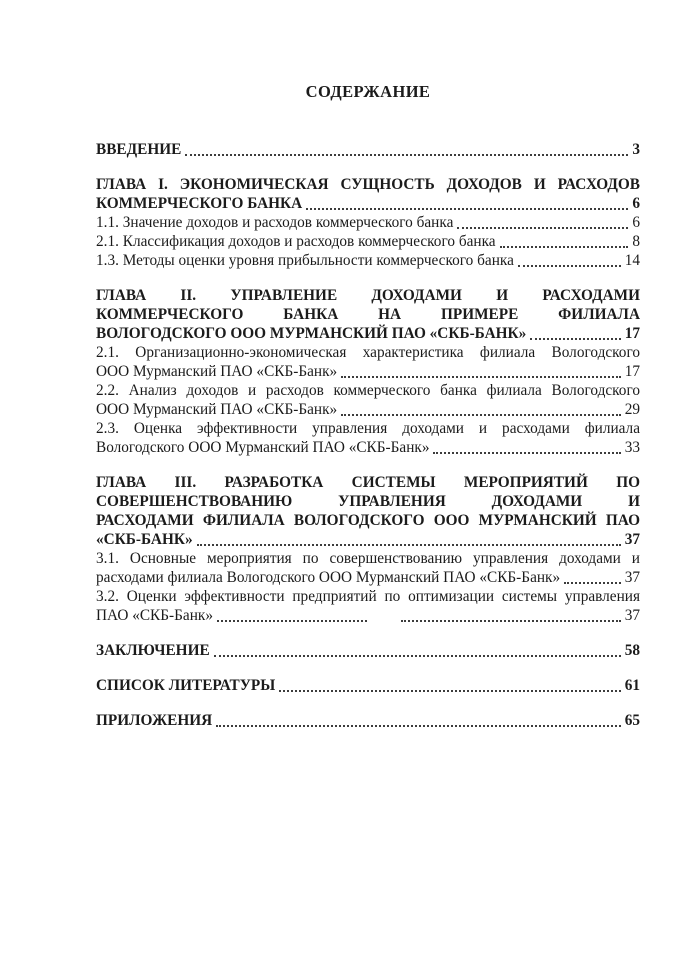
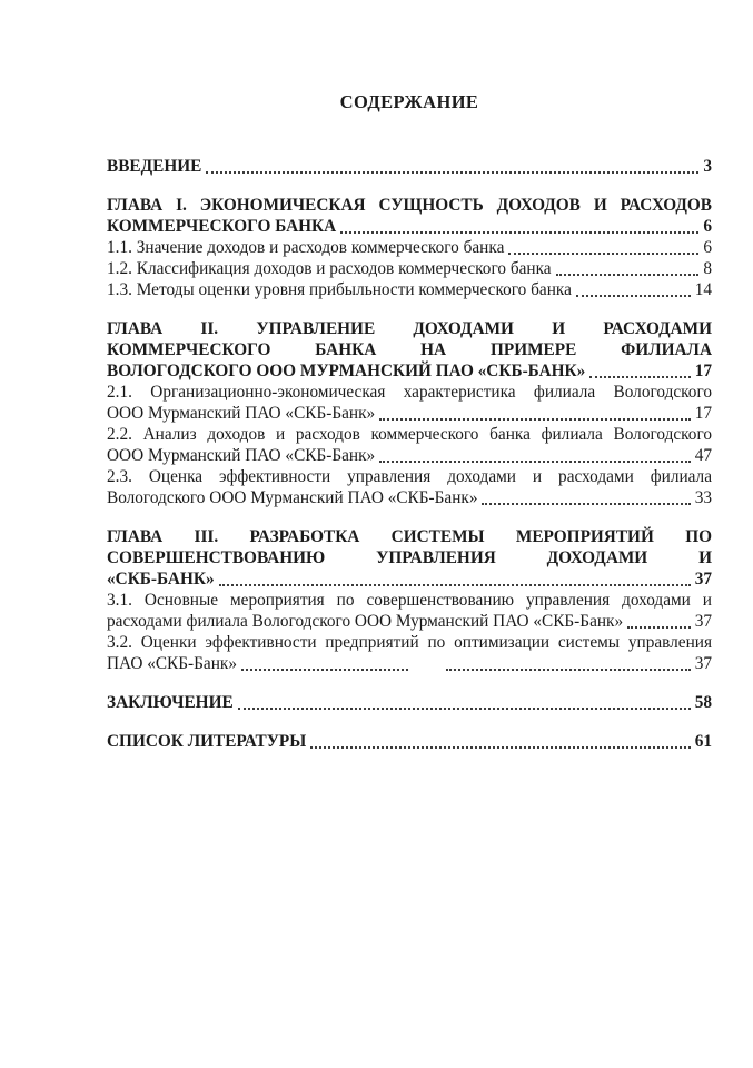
  СОДЕРЖАНИЕ
  ВВЕДЕНИЕ
  3
  ГЛАВА I. ЭКОНОМИЧЕСКАЯ СУЩНОСТЬ ДОХОДОВ И РАСХОДОВ
  КОММЕРЧЕСКОГО БАНКА
  6
  1.1. Значение доходов и расходов коммерческого банка
  6
- 2.1. Классификация доходов и расходов коммерческого банка
+ 1.2. Классификация доходов и расходов коммерческого банка
  8
  1.3. Методы оценки уровня прибыльности коммерческого банка
  14
  ГЛАВА II. УПРАВЛЕНИЕ ДОХОДАМИ И РАСХОДАМИ
  КОММЕРЧЕСКОГО БАНКА НА ПРИМЕРЕ ФИЛИАЛА
  ВОЛОГОДСКОГО ООО МУРМАНСКИЙ ПАО «СКБ-БАНК»
  17
  2.1. Организационно-экономическая характеристика филиала Вологодского
  ООО Мурманский ПАО «СКБ-Банк»
  17
  2.2. Анализ доходов и расходов коммерческого банка филиала Вологодского
  ООО Мурманский ПАО «СКБ-Банк»
- 29
+ 47
  2.3. Оценка эффективности управления доходами и расходами филиала
  Вологодского ООО Мурманский ПАО «СКБ-Банк»
  33
  ГЛАВА III. РАЗРАБОТКА СИСТЕМЫ МЕРОПРИЯТИЙ ПО
  СОВЕРШЕНСТВОВАНИЮ УПРАВЛЕНИЯ ДОХОДАМИ И
- РАСХОДАМИ ФИЛИАЛА ВОЛОГОДСКОГО ООО МУРМАНСКИЙ ПАО
  «СКБ-БАНК»
  37
  3.1. Основные мероприятия по совершенствованию управления доходами и
  расходами филиала Вологодского ООО Мурманский ПАО «СКБ-Банк»
  37
  3.2. Оценки эффективности предприятий по оптимизации системы управления
  ПАО «СКБ-Банк»
  37
  ЗАКЛЮЧЕНИЕ
  58
  СПИСОК ЛИТЕРАТУРЫ
  61
- ПРИЛОЖЕНИЯ
- 65
